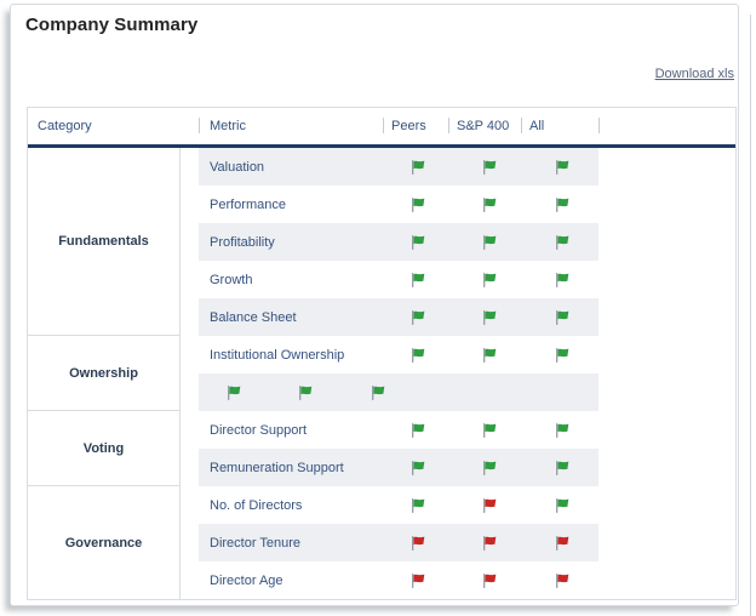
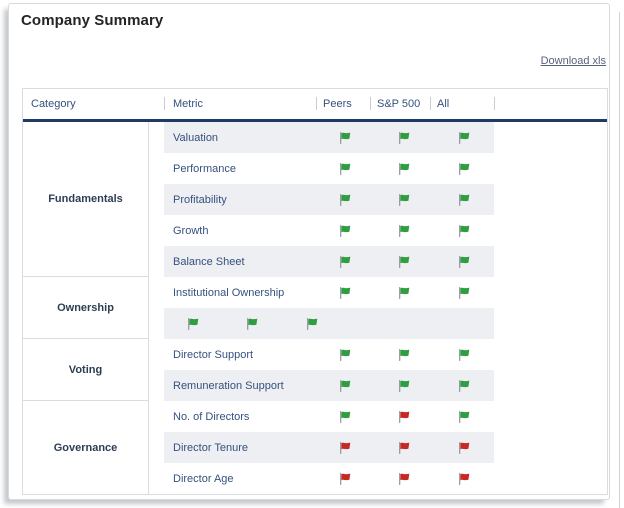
  Company Summary
  Download xls
  Category
  Metric
  Peers
- S&P 400
+ S&P 500
  All
  Fundamentals
  Valuation
  Performance
  Profitability
  Growth
  Balance Sheet
  Ownership
  Institutional Ownership
  Voting
  Director Support
  Remuneration Support
  Governance
  No. of Directors
  Director Tenure
  Director Age
